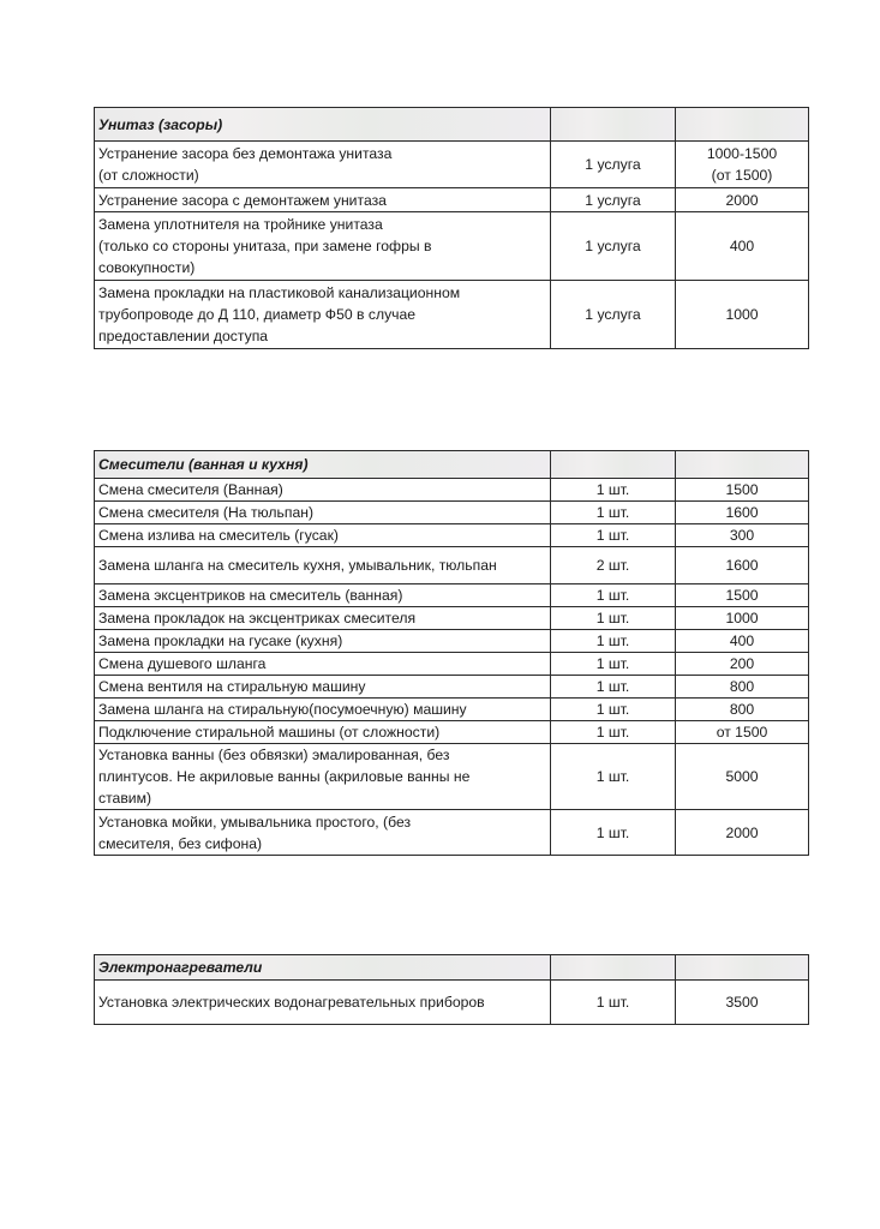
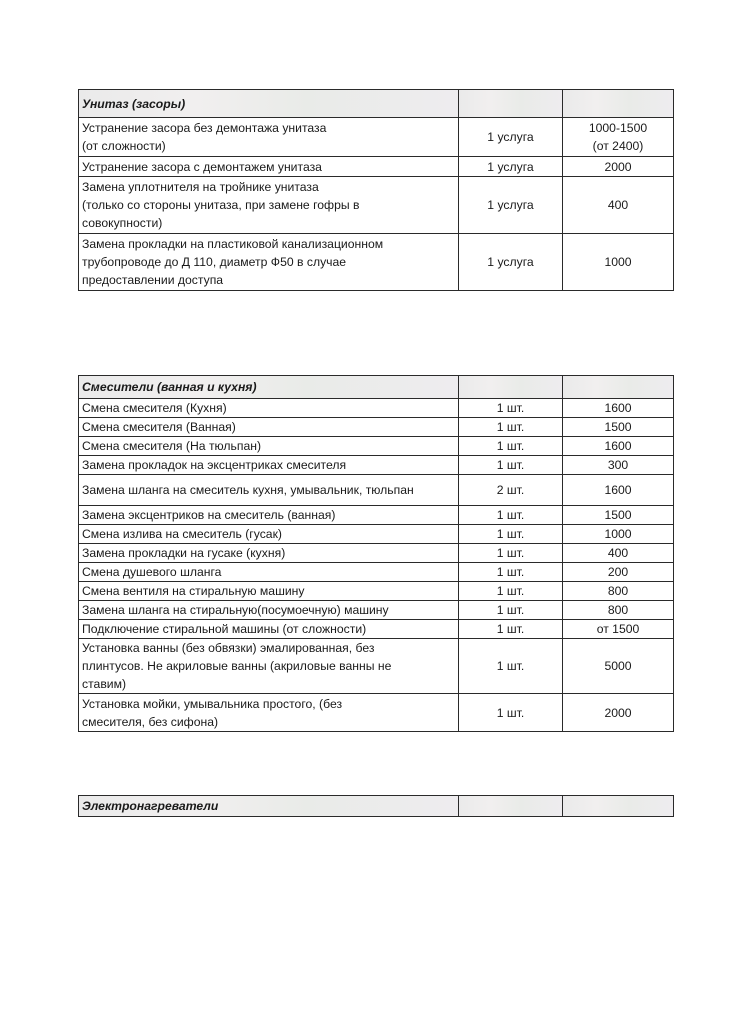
  Унитаз (засоры)
- Устранение засора без демонтажа унитаза (от сложности)	1 услуга	1000-1500 (от 1500)
+ Устранение засора без демонтажа унитаза (от сложности)	1 услуга	1000-1500 (от 2400)
  Устранение засора с демонтажем унитаза	1 услуга	2000
  Замена уплотнителя на тройнике унитаза (только со стороны унитаза, при замене гофры в совокупности)	1 услуга	400
  Замена прокладки на пластиковой канализационном трубопроводе до Д 110, диаметр Ф50 в случае предоставлении доступа	1 услуга	1000
  Смесители (ванная и кухня)
+ Смена смесителя (Кухня)	1 шт.	1600
  Смена смесителя (Ванная)	1 шт.	1500
  Смена смесителя (На тюльпан)	1 шт.	1600
- Смена излива на смеситель (гусак)	1 шт.	300
+ Замена прокладок на эксцентриках смесителя	1 шт.	300
  Замена шланга на смеситель кухня, умывальник, тюльпан	2 шт.	1600
  Замена эксцентриков на смеситель (ванная)	1 шт.	1500
- Замена прокладок на эксцентриках смесителя	1 шт.	1000
+ Смена излива на смеситель (гусак)	1 шт.	1000
  Замена прокладки на гусаке (кухня)	1 шт.	400
  Смена душевого шланга	1 шт.	200
  Смена вентиля на стиральную машину	1 шт.	800
  Замена шланга на стиральную(посумоечную) машину	1 шт.	800
  Подключение стиральной машины (от сложности)	1 шт.	от 1500
  Установка ванны (без обвязки) эмалированная, без плинтусов. Не акриловые ванны (акриловые ванны не ставим)	1 шт.	5000
  Установка мойки, умывальника простого, (без смесителя, без сифона)	1 шт.	2000
  Электронагреватели
- Установка электрических водонагревательных приборов	1 шт.	3500
